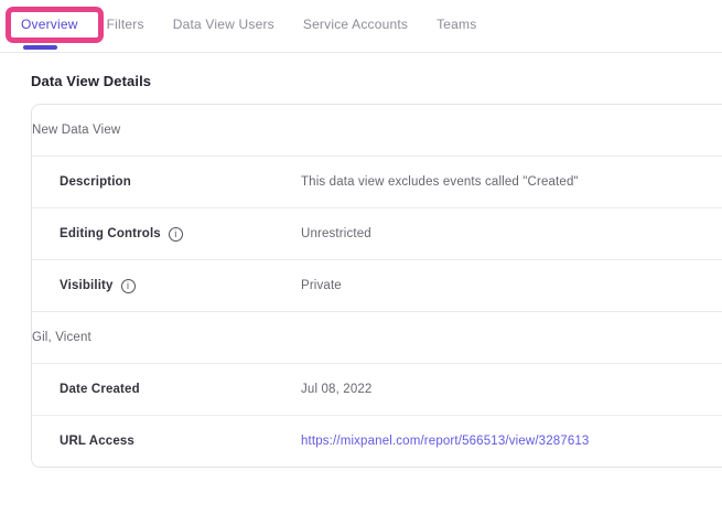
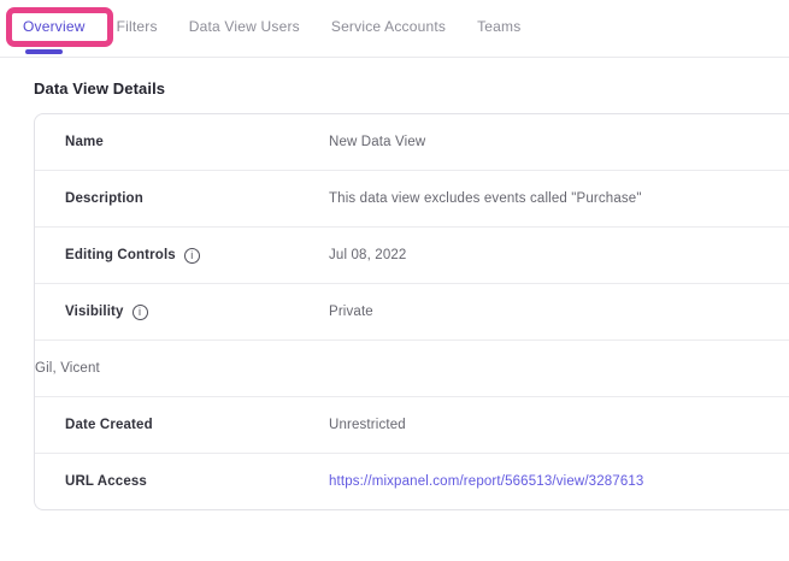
  Overview
  Filters
  Data View Users
  Service Accounts
  Teams
  Data View Details
+ Name
  New Data View
  Description
- This data view excludes events called "Created"
+ This data view excludes events called "Purchase"
  Editing Controls
  i
- Unrestricted
+ Jul 08, 2022
  Visibility
  i
  Private
  Gil, Vicent
  Date Created
- Jul 08, 2022
+ Unrestricted
  URL Access
  https://mixpanel.com/report/566513/view/3287613
